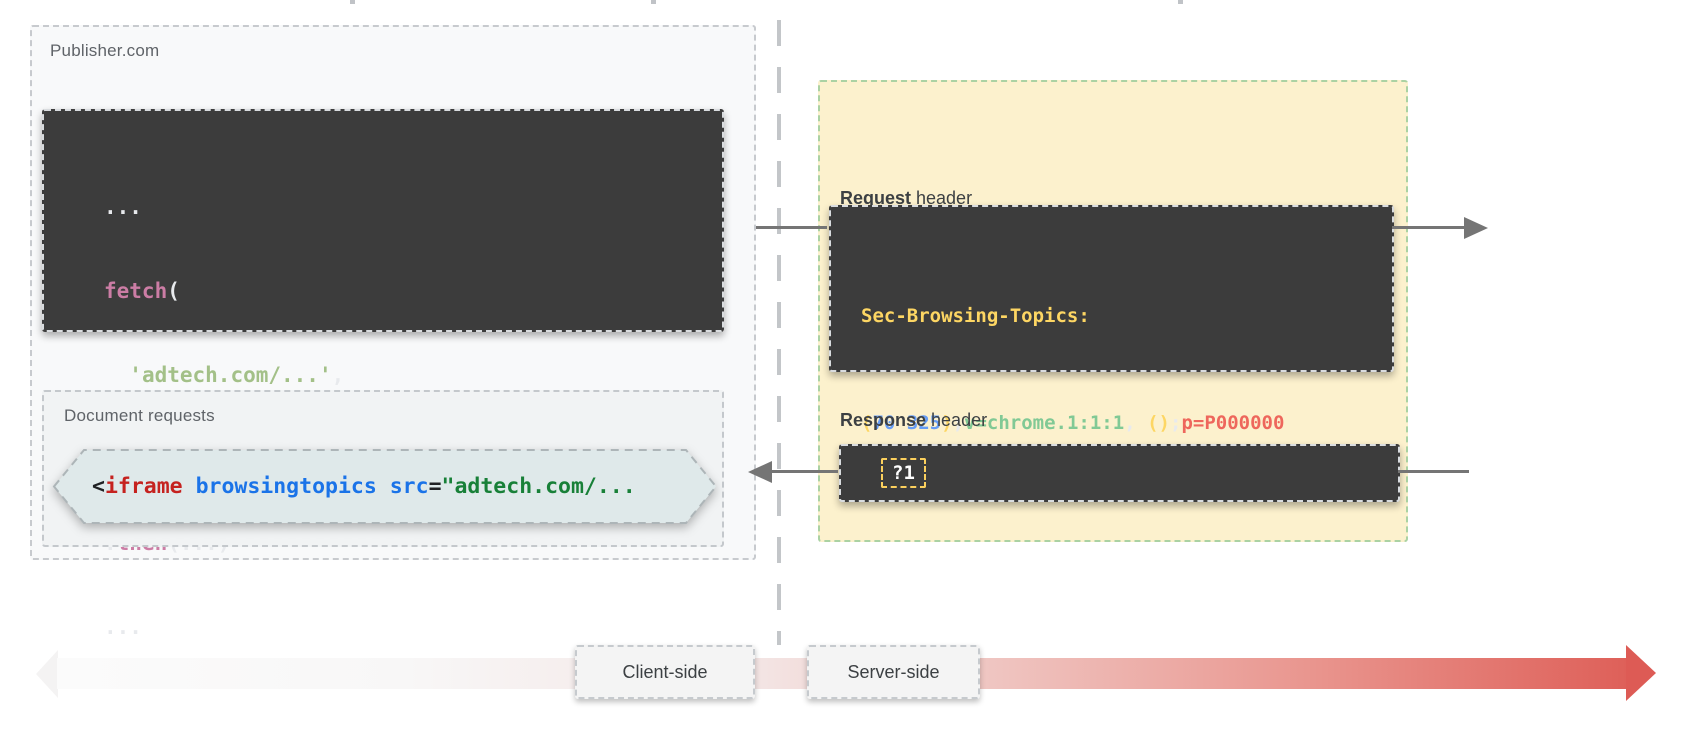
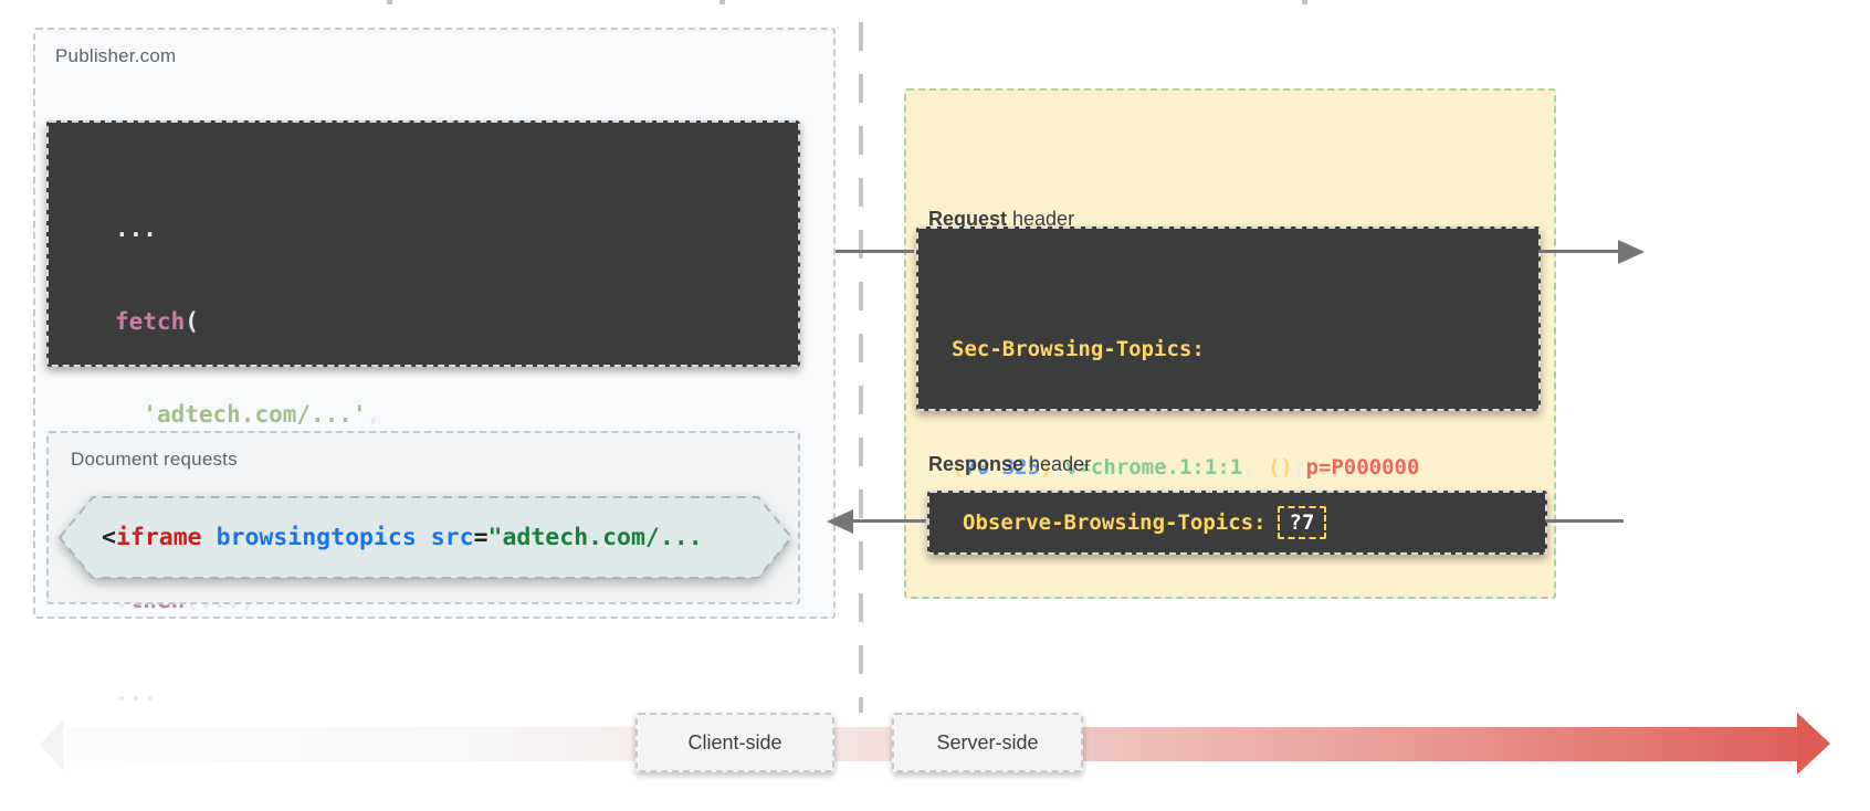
  Publisher.com
  ...
  fetch(
  'adtech.com/...'
  Document requests
  <
  iframe
  browsingtopics
  src
  =
  "adtech.com/...
  Request header
  Sec-Browsing-Topics:
  (70 325);v=chrome.1:1:1, ();p=P000000
  Response header
+ Observe-Browsing-Topics:
- ?1
+ ?7
  Client-side
  Server-side
